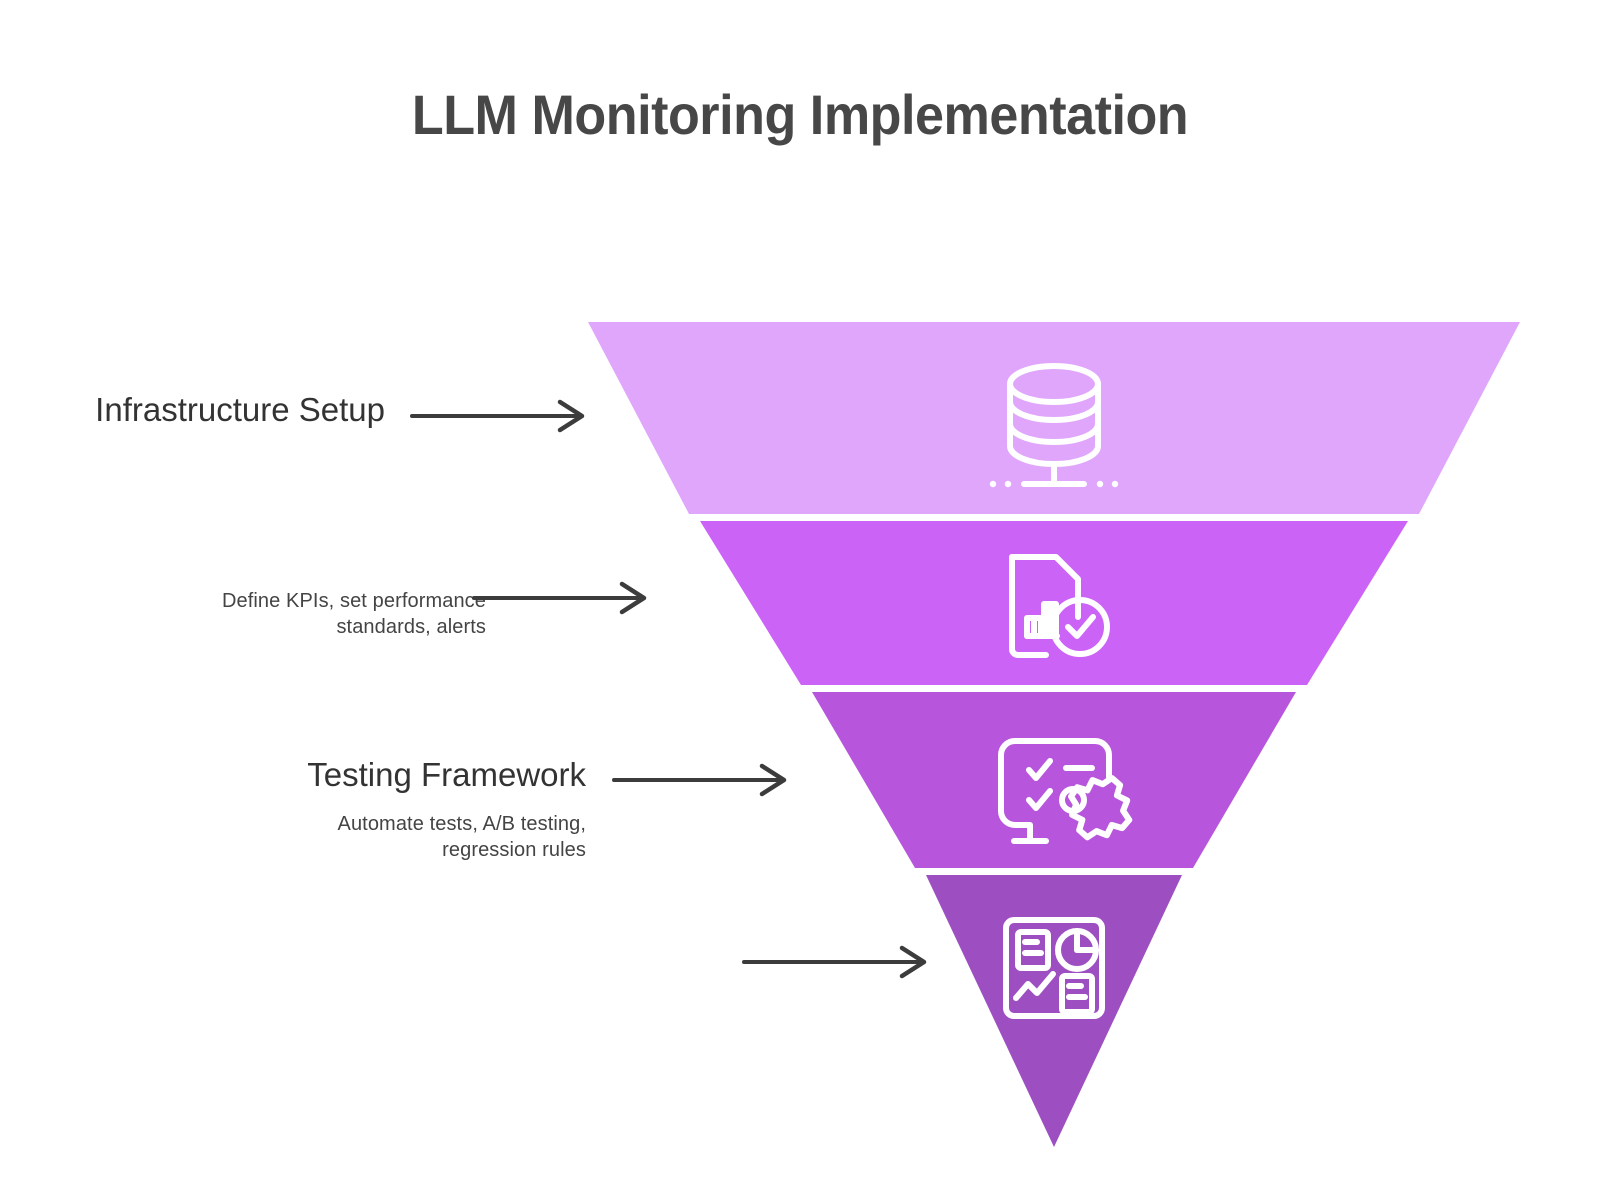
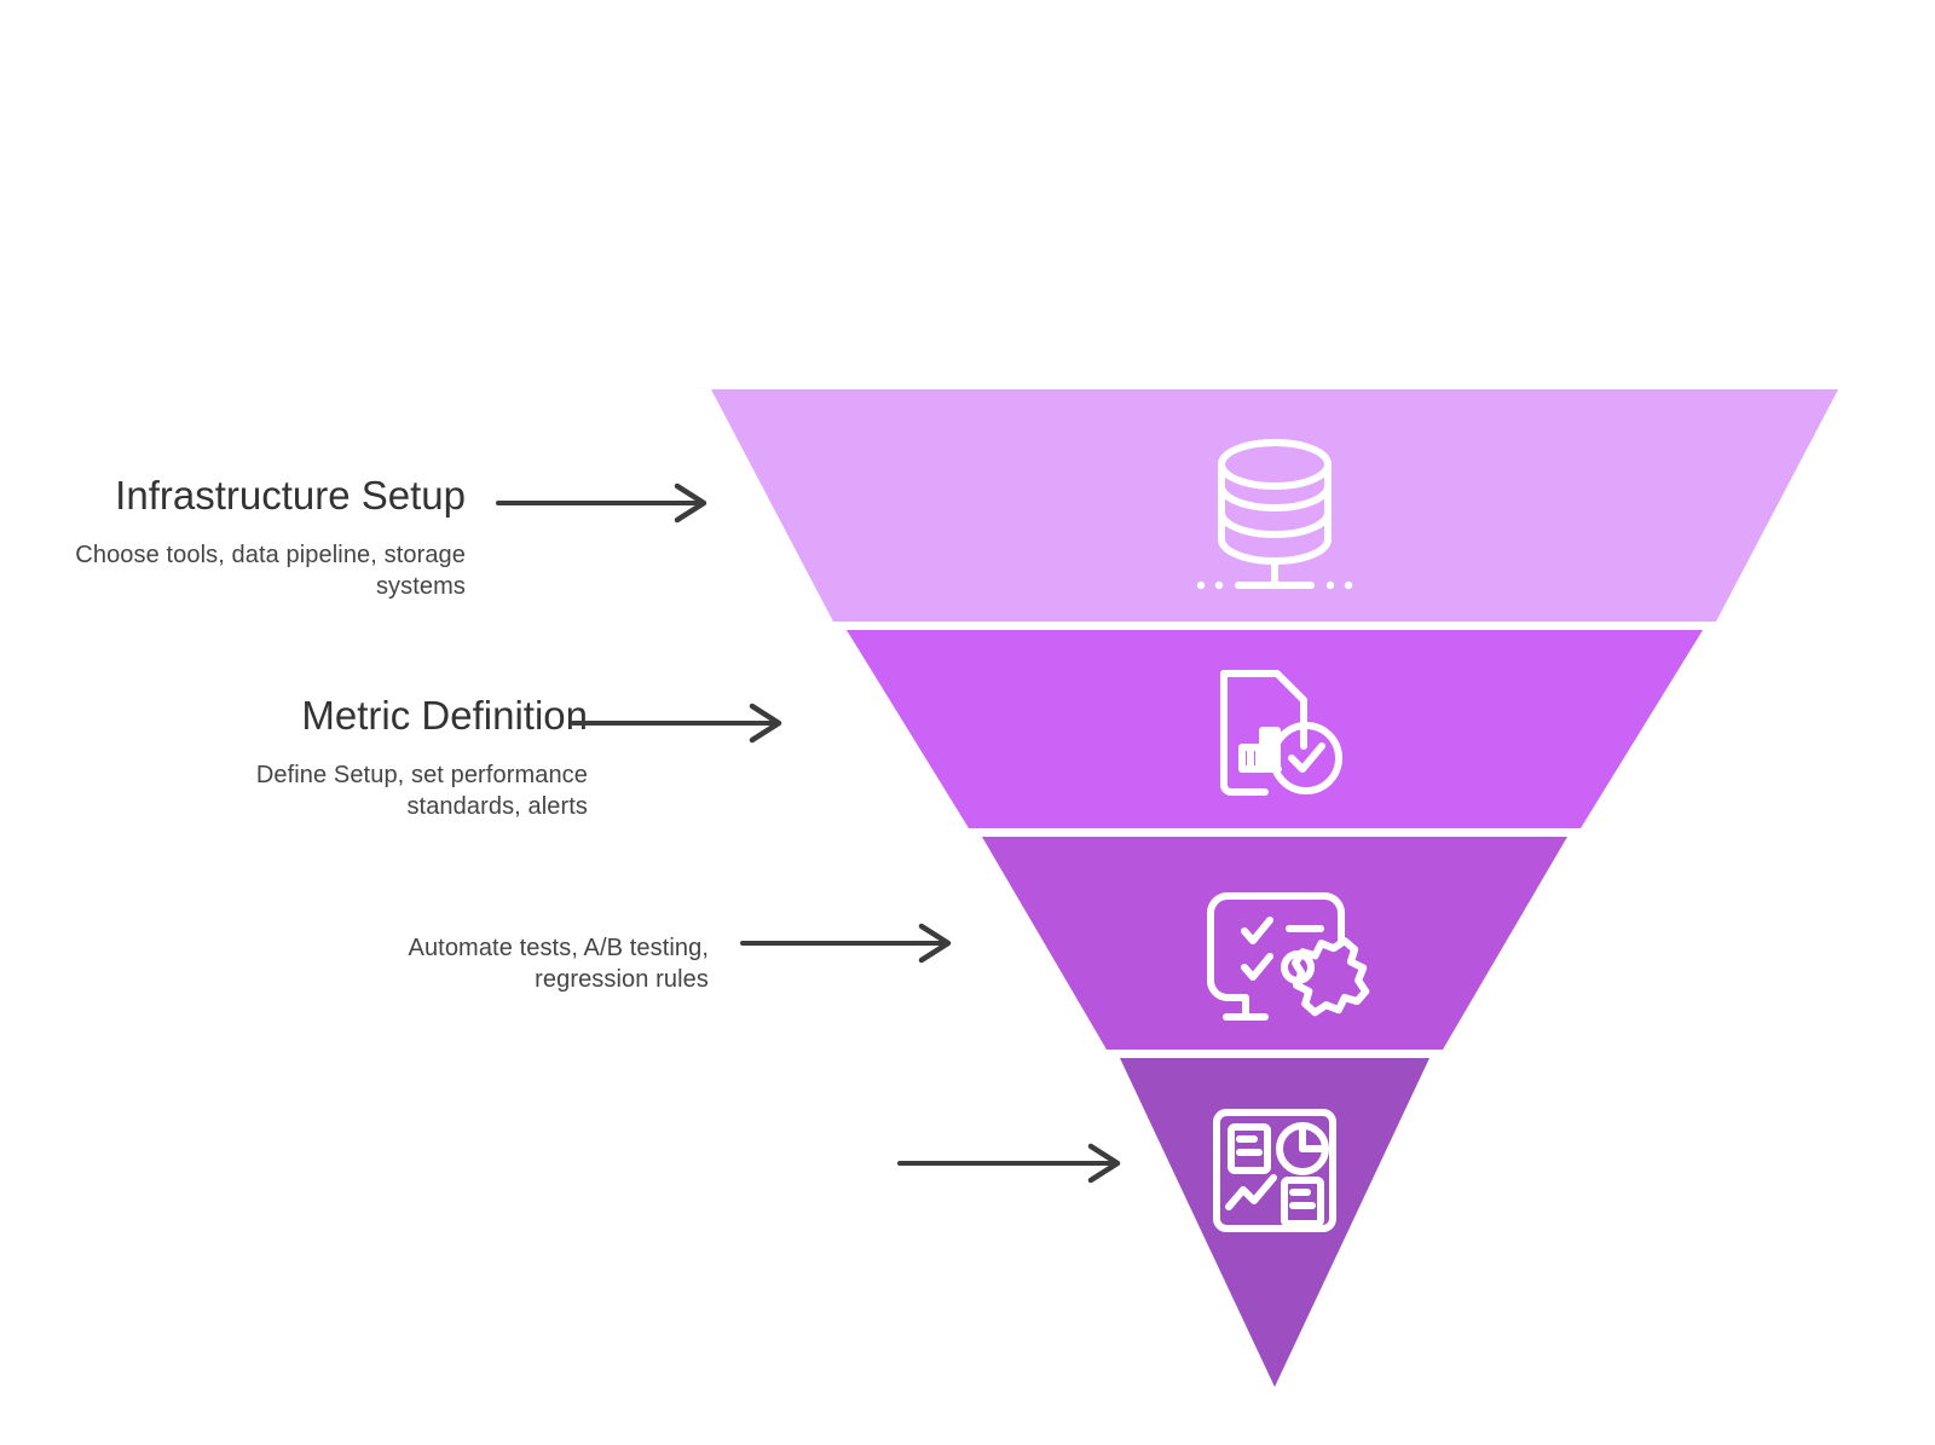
- LLM Monitoring Implementation
  Infrastructure Setup
+ Choose tools, data pipeline, storage systems
+ Metric Definition
- Define KPIs, set performance standards, alerts
+ Define Setup, set performance standards, alerts
- Testing Framework
  Automate tests, A/B testing, regression rules
